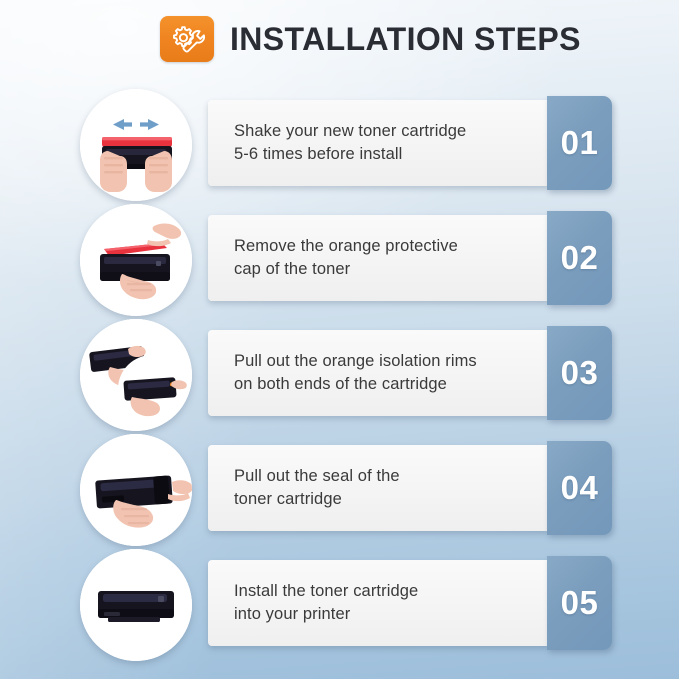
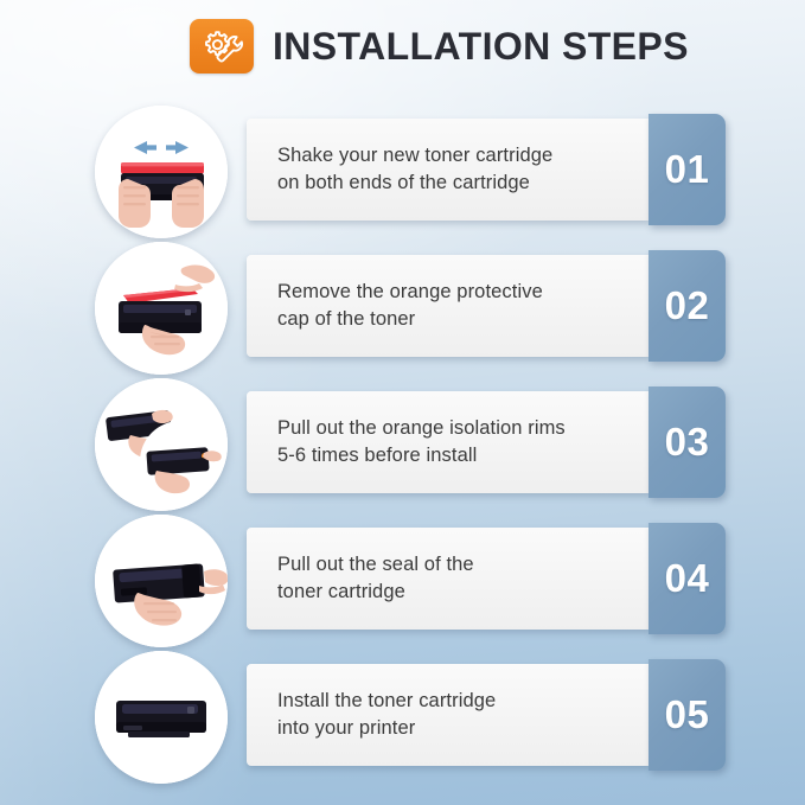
  INSTALLATION STEPS
  Shake your new toner cartridge
- 5-6 times before install
+ on both ends of the cartridge
  01
  Remove the orange protective
  cap of the toner
  02
  Pull out the orange isolation rims
- on both ends of the cartridge
+ 5-6 times before install
  03
  Pull out the seal of the
  toner cartridge
  04
  Install the toner cartridge
  into your printer
  05
